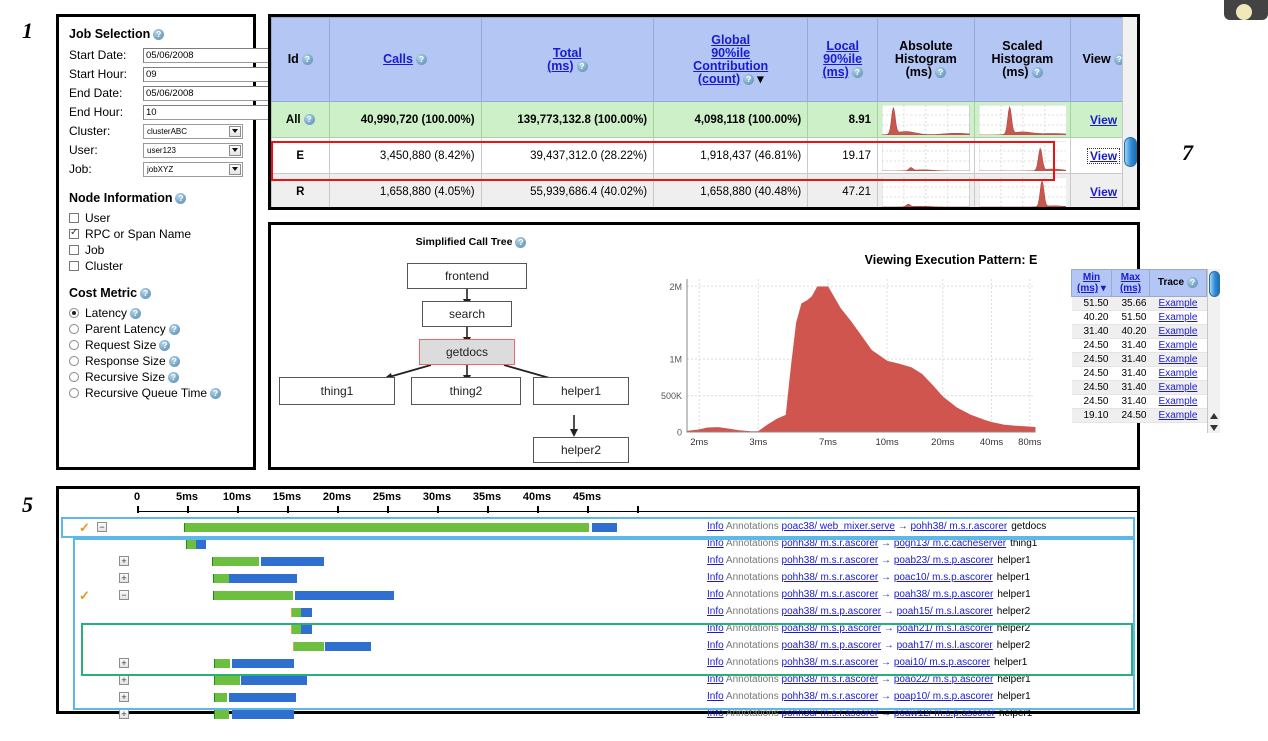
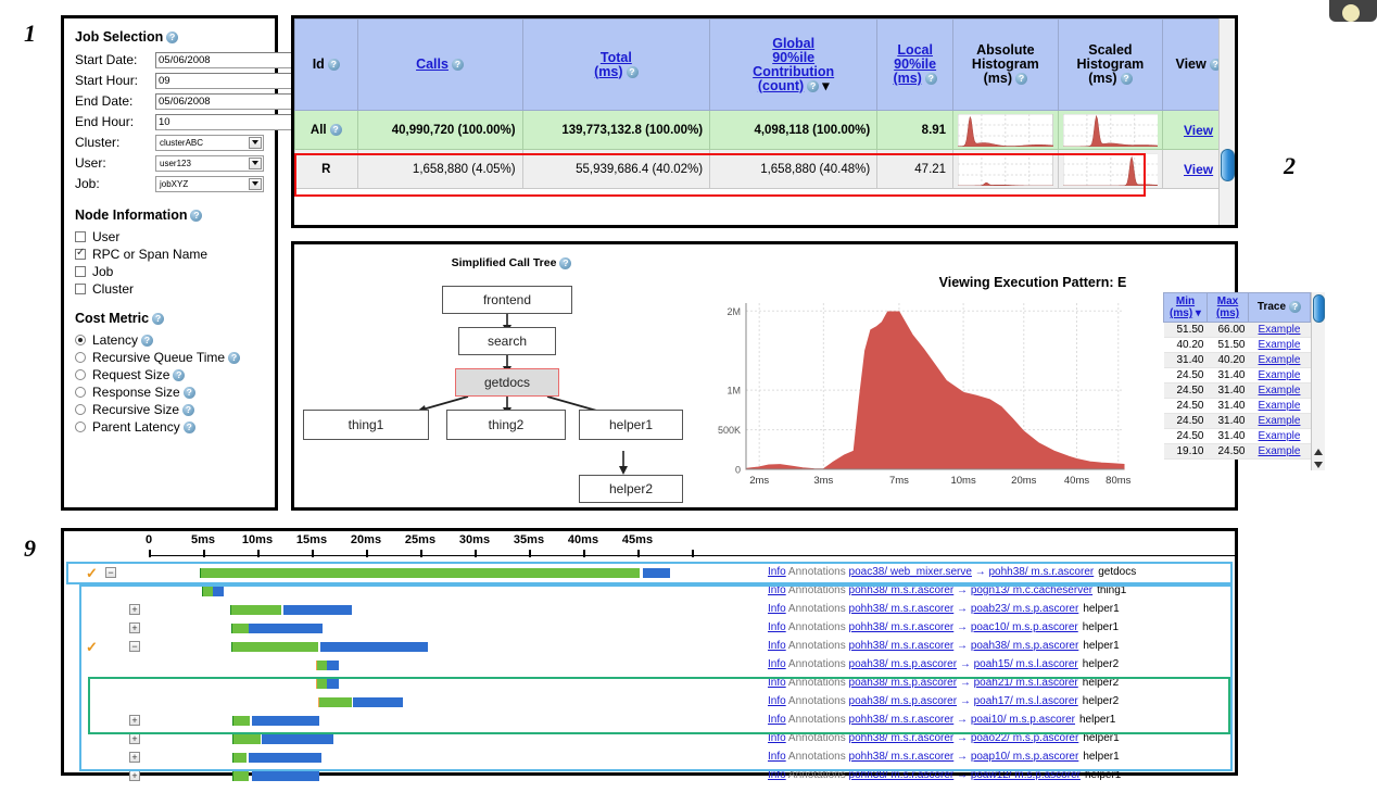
  1
- 7
+ 2
- 5
+ 9
  Job Selection ?
  Start Date:
  05/06/2008
  Start Hour:
  09
  End Date:
  05/06/2008
  End Hour:
  10
  Cluster:
  clusterABC
  User:
  user123
  Job:
  jobXYZ
  Node Information ?
  User
  RPC or Span Name
  Job
  Cluster
  Cost Metric ?
  Latency
  ?
- Parent Latency
+ Recursive Queue Time
  ?
  Request Size
  ?
  Response Size
  ?
  Recursive Size
  ?
- Recursive Queue Time
+ Parent Latency
  ?
  Id ?	Calls ?	Total(ms) ?	Global90%ileContribution(count) ? ▾	Local90%ile(ms) ?	AbsoluteHistogram(ms) ?	ScaledHistogram(ms) ?	View ?
  All ?	40,990,720 (100.00%)	139,773,132.8 (100.00%)	4,098,118 (100.00%)	8.91			View
- E	3,450,880 (8.42%)	39,437,312.0 (28.22%)	1,918,437 (46.81%)	19.17			View
  R	1,658,880 (4.05%)	55,939,686.4 (40.02%)	1,658,880 (40.48%)	47.21			View
  Simplified Call Tree ?
  frontend
  search
  getdocs
  thing1
  thing2
  helper1
  helper2
  Viewing Execution Pattern: E
  0
  500K
  1M
  2M
  2ms
  3ms
  7ms
  10ms
  20ms
  40ms
  80ms
  Min(ms) ▾	Max(ms)	Trace ?
- 51.50	35.66	Example
+ 51.50	66.00	Example
  40.20	51.50	Example
  31.40	40.20	Example
  24.50	31.40	Example
  24.50	31.40	Example
  24.50	31.40	Example
  24.50	31.40	Example
  24.50	31.40	Example
  19.10	24.50	Example
  0
  5ms
  10ms
  15ms
  20ms
  25ms
  30ms
  35ms
  40ms
  45ms
  ✓
  −
  Info Annotations poac38/ web_mixer.serve → pohh38/ m.s.r.ascorer getdocs
  Info Annotations pohh38/ m.s.r.ascorer → pogn13/ m.c.cacheserver thing1
  +
  Info Annotations pohh38/ m.s.r.ascorer → poab23/ m.s.p.ascorer helper1
  +
  Info Annotations pohh38/ m.s.r.ascorer → poac10/ m.s.p.ascorer helper1
  ✓
  −
  Info Annotations pohh38/ m.s.r.ascorer → poah38/ m.s.p.ascorer helper1
  Info Annotations poah38/ m.s.p.ascorer → poah15/ m.s.l.ascorer helper2
  Info Annotations poah38/ m.s.p.ascorer → poah21/ m.s.l.ascorer helper2
  Info Annotations poah38/ m.s.p.ascorer → poah17/ m.s.l.ascorer helper2
  +
  Info Annotations pohh38/ m.s.r.ascorer → poai10/ m.s.p.ascorer helper1
  +
  Info Annotations pohh38/ m.s.r.ascorer → poao22/ m.s.p.ascorer helper1
  +
  Info Annotations pohh38/ m.s.r.ascorer → poap10/ m.s.p.ascorer helper1
  +
  Info Annotations pohh38/ m.s.r.ascorer → poaw12/ m.s.p.ascorer helper1
